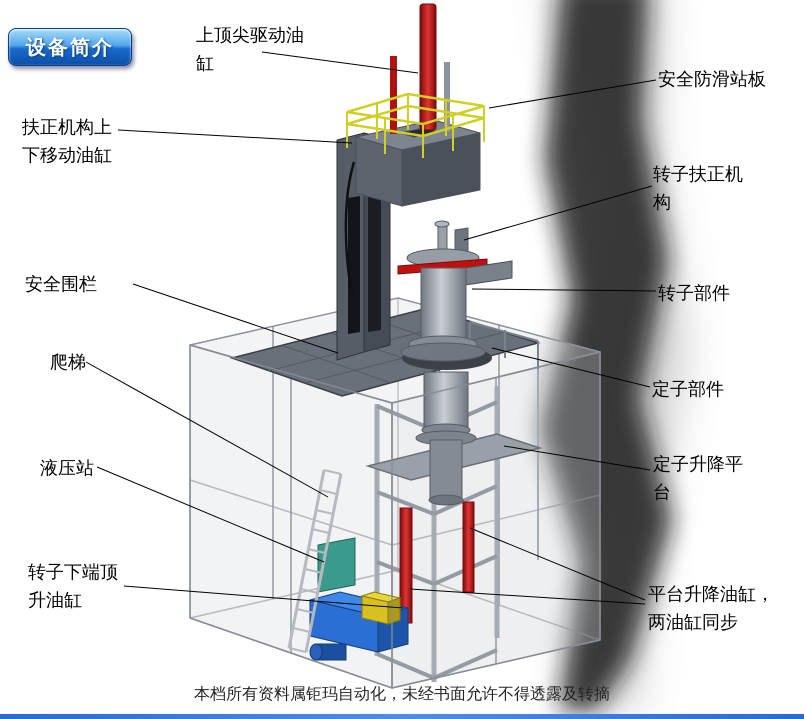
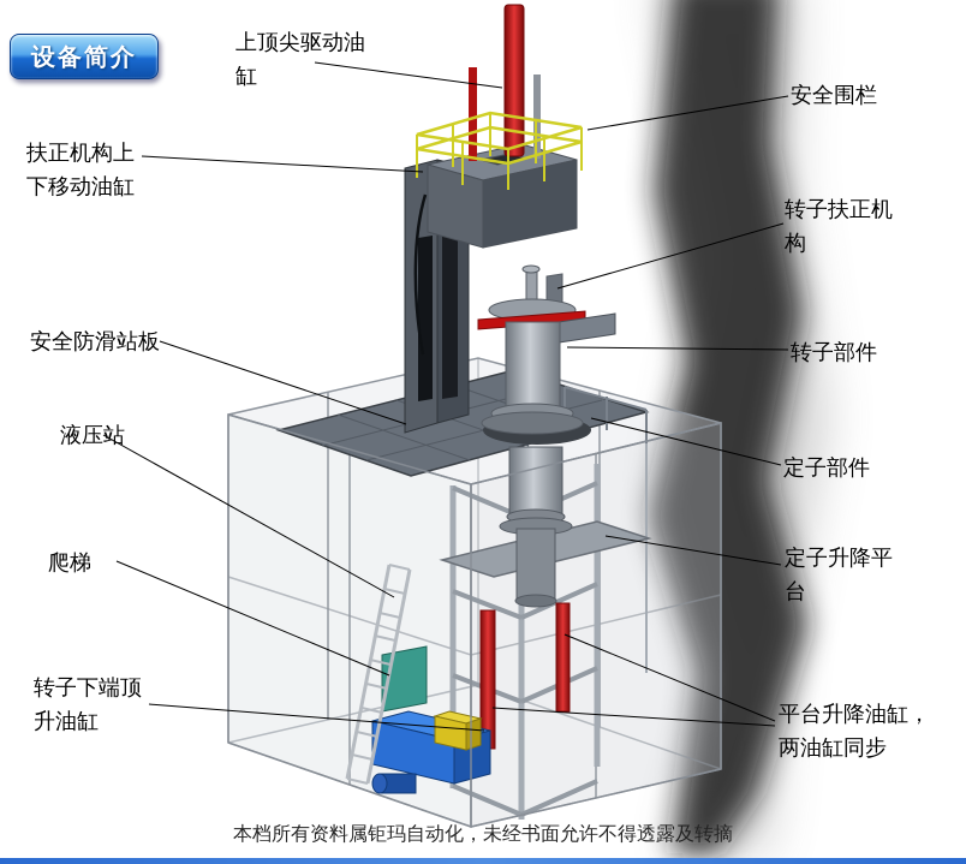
  设备简介
  上顶尖驱动油
  缸
- 安全防滑站板
+ 安全围栏
  扶正机构上
  下移动油缸
  转子扶正机
  构
- 安全围栏
+ 安全防滑站板
  转子部件
- 爬梯
+ 液压站
  定子部件
- 液压站
+ 爬梯
  定子升降平
  台
  转子下端顶
  升油缸
  平台升降油缸，
  两油缸同步
  本档所有资料属钜玛自动化，未经书面允许不得透露及转摘
